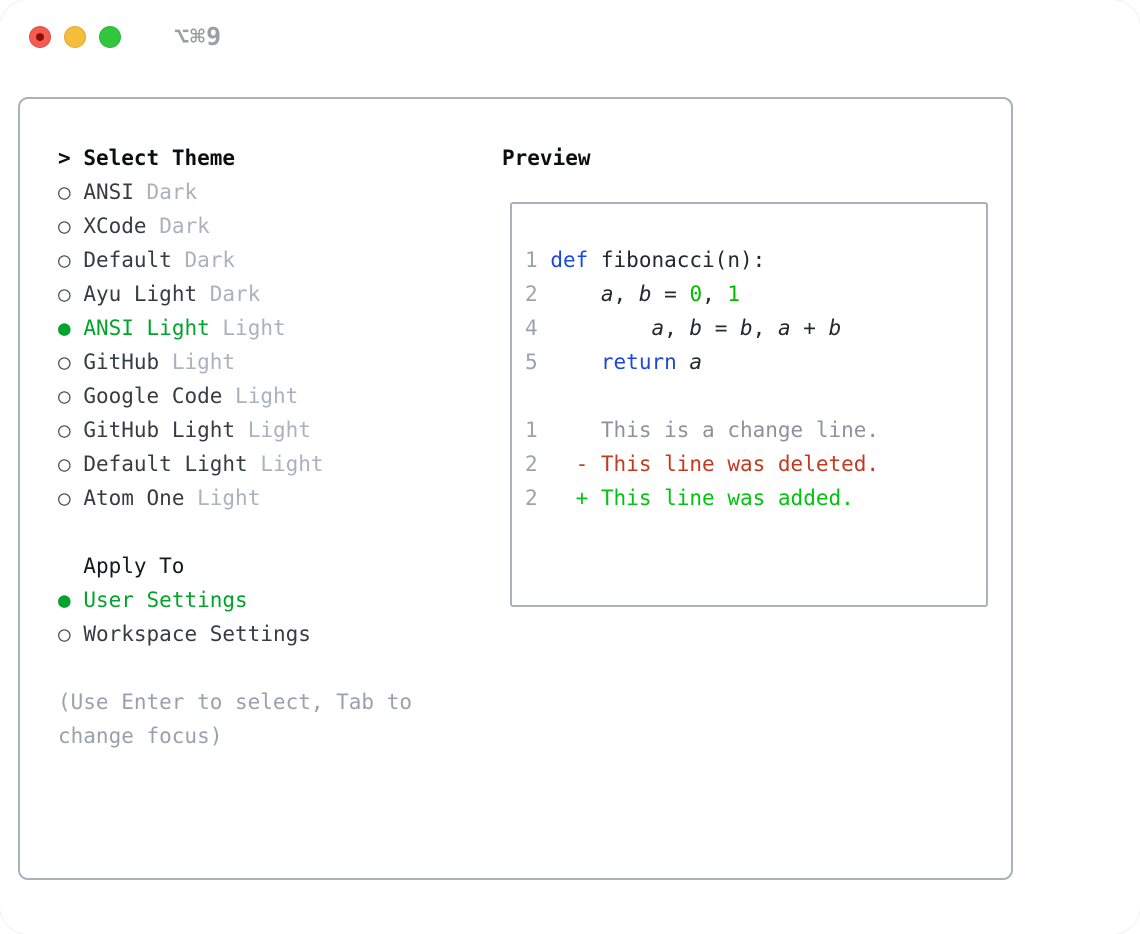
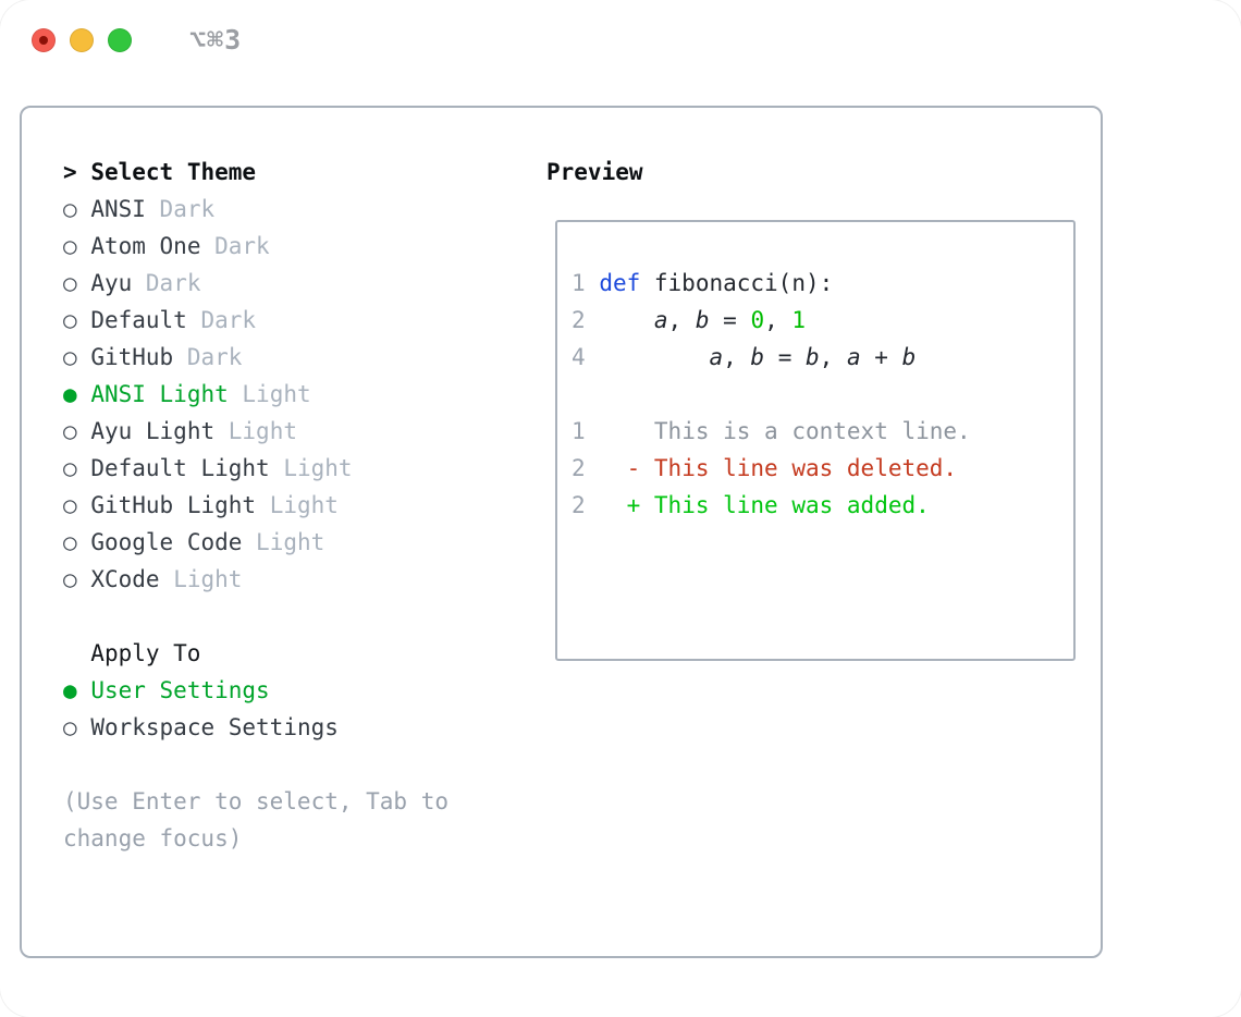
- ⌥⌘9
+ ⌥⌘3
  > Select Theme
  ○ ANSI Dark
- ○ XCode Dark
+ ○ Atom One Dark
+ ○ Ayu Dark
  ○ Default Dark
- ○ Ayu Light Dark
+ ○ GitHub Dark
  ● ANSI Light Light
- ○ GitHub Light
+ ○ Ayu Light Light
- ○ Google Code Light
+ ○ Default Light Light
  ○ GitHub Light Light
- ○ Default Light Light
+ ○ Google Code Light
- ○ Atom One Light
+ ○ XCode Light
  Apply To
  ● User Settings
  ○ Workspace Settings
  (Use Enter to select, Tab to change focus)
  Preview
  1 def fibonacci(n):
  2 a, b = 0, 1
  4 a, b = b, a + b
- 5 return a
- 1 This is a change line.
+ 1 This is a context line.
  2 - This line was deleted.
  2 + This line was added.
